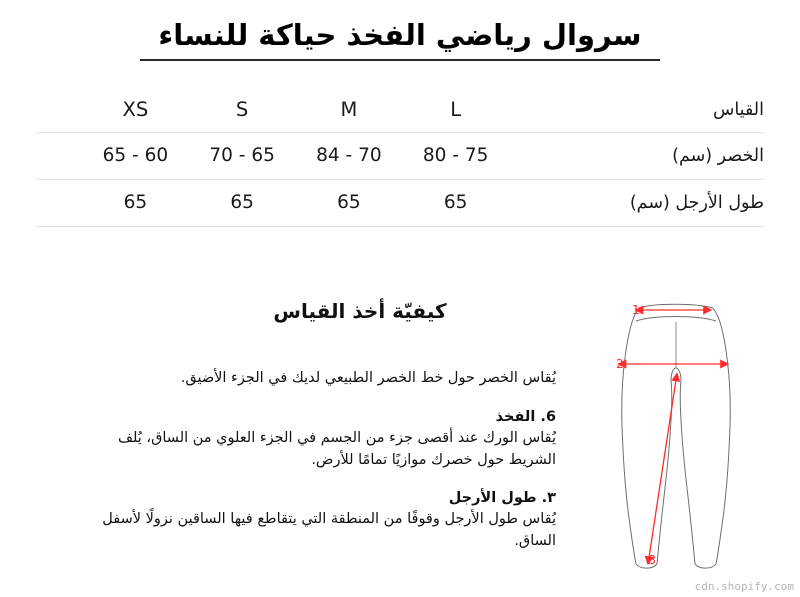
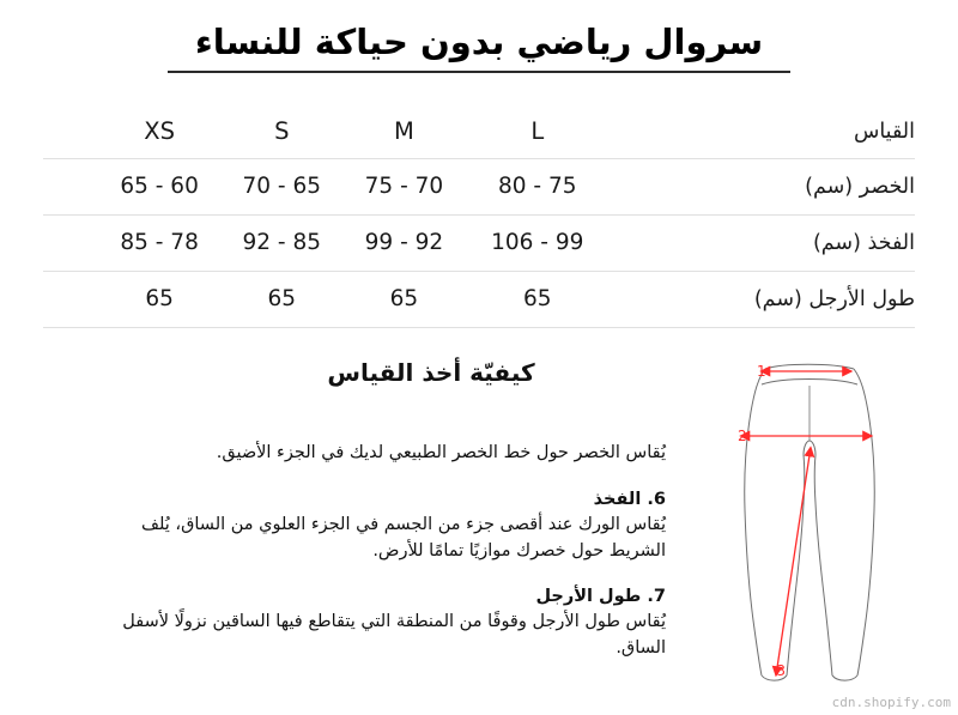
- سروال رياضي الفخذ حياكة للنساء
+ سروال رياضي بدون حياكة للنساء
  القياس	L	M	S	XS
- الخصر (سم)	80 - 75	84 - 70	70 - 65	65 - 60
+ الخصر (سم)	80 - 75	75 - 70	70 - 65	65 - 60
+ الفخذ (سم)	106 - 99	99 - 92	92 - 85	85 - 78
  طول الأرجل (سم)	65	65	65	65
  كيفيّة أخذ القياس
  يُقاس الخصر حول خط الخصر الطبيعي لديك في الجزء الأضيق.
  6. الفخذ
  يُقاس الورك عند أقصى جزء من الجسم في الجزء العلوي من الساق، يُلف الشريط حول خصرك موازيًا تمامًا للأرض.
- ٣. طول الأرجل
+ 7. طول الأرجل
  يُقاس طول الأرجل وقوفًا من المنطقة التي يتقاطع فيها الساقين نزولًا لأسفل الساق.
  1
  2
  3
  cdn.shopify.com
